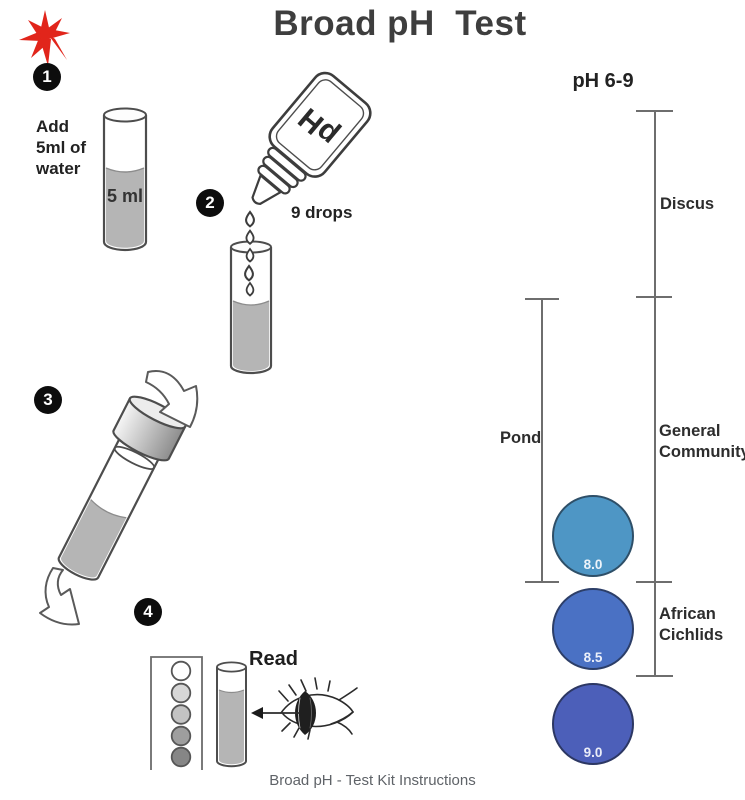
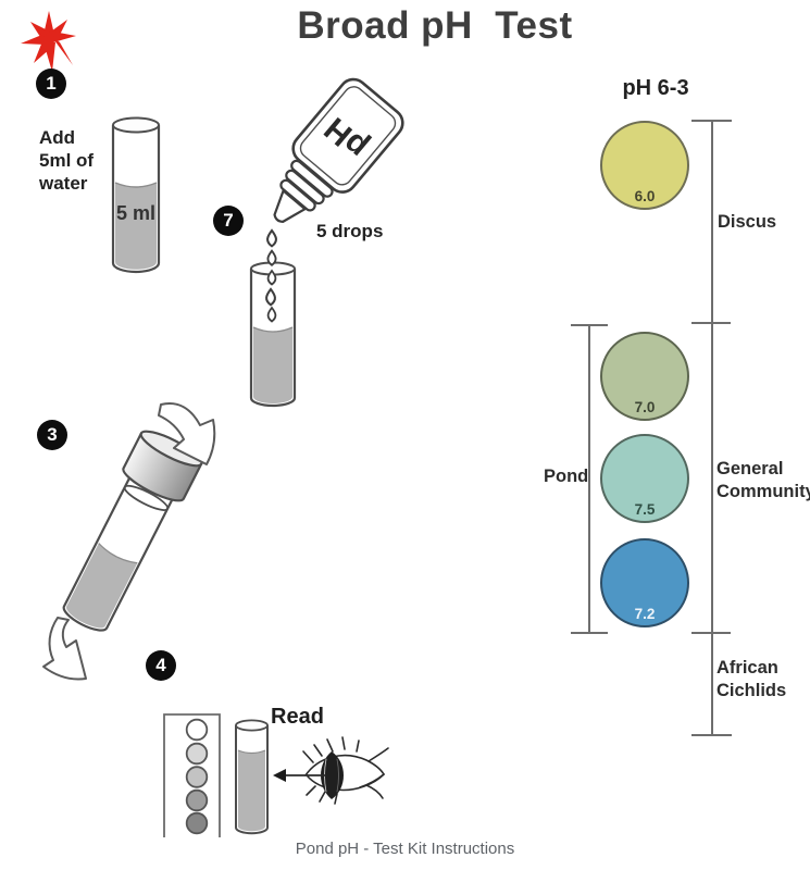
  Broad pH Test
  1
- 2
+ 7
  3
  4
  Add
  5ml of
  water
  5 ml
- 9 drops
+ 5 drops
  Read
- pH 6-9
+ pH 6-3
+ 6.0
+ 7.0
+ 7.5
- 8.0
+ 7.2
- 8.5
- 9.0
  Discus
  Pond
  General
  Communit
  African
  Cichlids
- Broad pH - Test Kit Instructions
+ Pond pH - Test Kit Instructions
